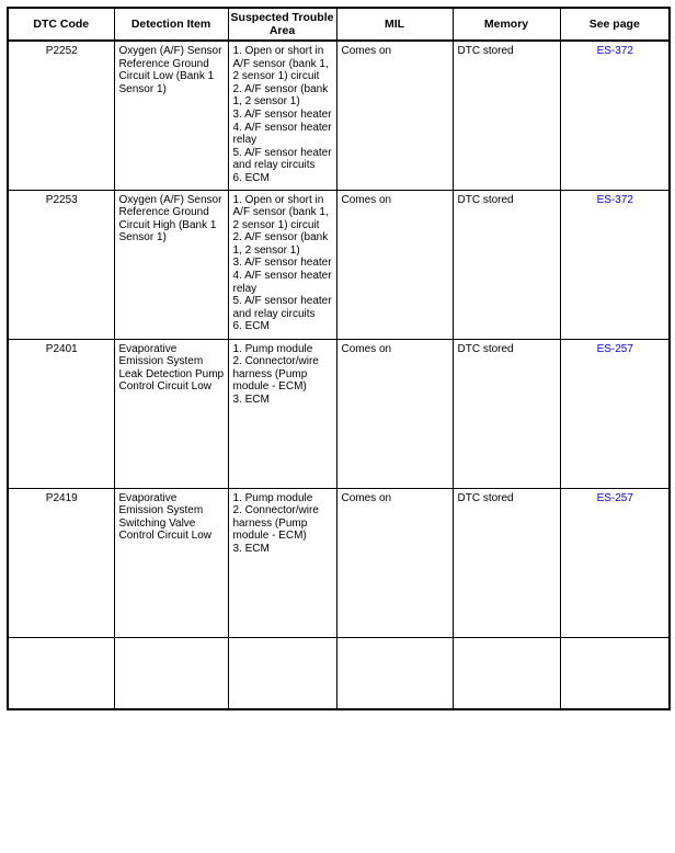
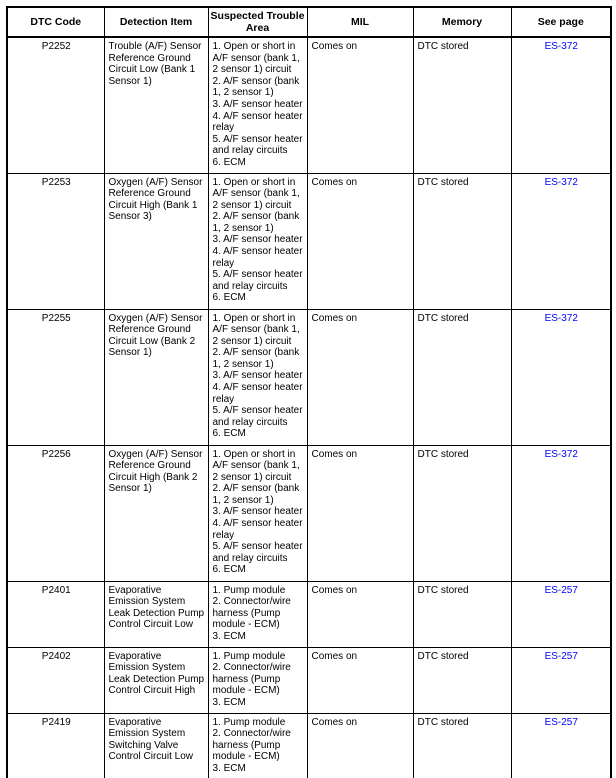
  DTC Code	Detection Item	Suspected Trouble Area	MIL	Memory	See page
- P2252	Oxygen (A/F) Sensor Reference Ground Circuit Low (Bank 1 Sensor 1)	1. Open or short in A/F sensor (bank 1, 2 sensor 1) circuit 2. A/F sensor (bank 1, 2 sensor 1) 3. A/F sensor heater 4. A/F sensor heater relay 5. A/F sensor heater and relay circuits 6. ECM	Comes on	DTC stored	ES-372
+ P2252	Trouble (A/F) Sensor Reference Ground Circuit Low (Bank 1 Sensor 1)	1. Open or short in A/F sensor (bank 1, 2 sensor 1) circuit 2. A/F sensor (bank 1, 2 sensor 1) 3. A/F sensor heater 4. A/F sensor heater relay 5. A/F sensor heater and relay circuits 6. ECM	Comes on	DTC stored	ES-372
- P2253	Oxygen (A/F) Sensor Reference Ground Circuit High (Bank 1 Sensor 1)	1. Open or short in A/F sensor (bank 1, 2 sensor 1) circuit 2. A/F sensor (bank 1, 2 sensor 1) 3. A/F sensor heater 4. A/F sensor heater relay 5. A/F sensor heater and relay circuits 6. ECM	Comes on	DTC stored	ES-372
+ P2253	Oxygen (A/F) Sensor Reference Ground Circuit High (Bank 1 Sensor 3)	1. Open or short in A/F sensor (bank 1, 2 sensor 1) circuit 2. A/F sensor (bank 1, 2 sensor 1) 3. A/F sensor heater 4. A/F sensor heater relay 5. A/F sensor heater and relay circuits 6. ECM	Comes on	DTC stored	ES-372
+ P2255	Oxygen (A/F) Sensor Reference Ground Circuit Low (Bank 2 Sensor 1)	1. Open or short in A/F sensor (bank 1, 2 sensor 1) circuit 2. A/F sensor (bank 1, 2 sensor 1) 3. A/F sensor heater 4. A/F sensor heater relay 5. A/F sensor heater and relay circuits 6. ECM	Comes on	DTC stored	ES-372
+ P2256	Oxygen (A/F) Sensor Reference Ground Circuit High (Bank 2 Sensor 1)	1. Open or short in A/F sensor (bank 1, 2 sensor 1) circuit 2. A/F sensor (bank 1, 2 sensor 1) 3. A/F sensor heater 4. A/F sensor heater relay 5. A/F sensor heater and relay circuits 6. ECM	Comes on	DTC stored	ES-372
  P2401	Evaporative Emission System Leak Detection Pump Control Circuit Low	1. Pump module 2. Connector/wire harness (Pump module - ECM) 3. ECM	Comes on	DTC stored	ES-257
+ P2402	Evaporative Emission System Leak Detection Pump Control Circuit High	1. Pump module 2. Connector/wire harness (Pump module - ECM) 3. ECM	Comes on	DTC stored	ES-257
  P2419	Evaporative Emission System Switching Valve Control Circuit Low	1. Pump module 2. Connector/wire harness (Pump module - ECM) 3. ECM	Comes on	DTC stored	ES-257
